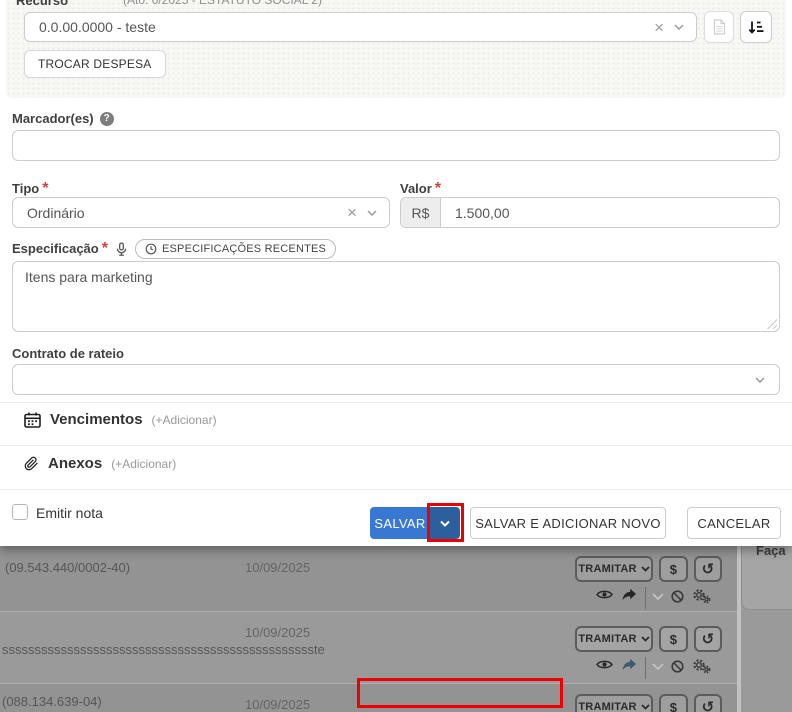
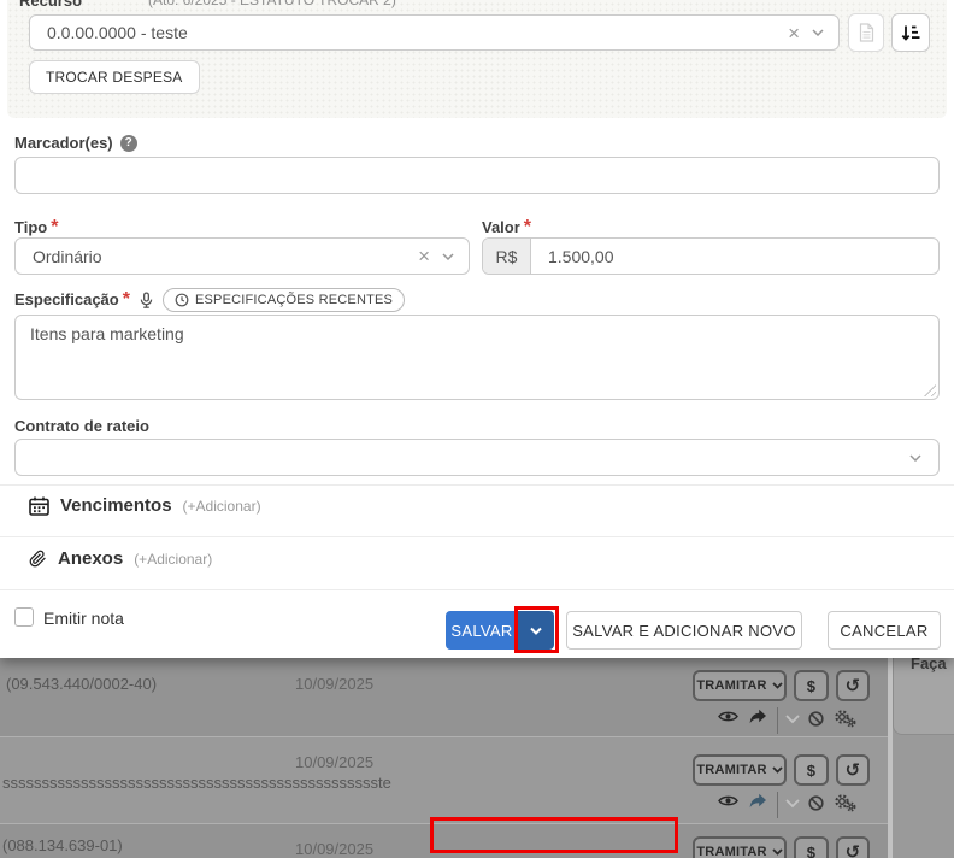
  Recurso
- (Ato: 6/2025 - ESTATUTO SOCIAL 2)
+ (Ato: 6/2025 - ESTATUTO TROCAR 2)
  0.0.00.0000 - teste
  ×
  TROCAR DESPESA
  Marcador(es)
  ?
  Tipo *
  Ordinário
  ×
  Valor *
  R$
  1.500,00
  Especificação *
  ESPECIFICAÇÕES RECENTES
  Itens para marketing
  Contrato de rateio
  Vencimentos
  (+Adicionar)
  Anexos
  (+Adicionar)
  Emitir nota
  SALVAR
  SALVAR E ADICIONAR NOVO
  CANCELAR
  (09.543.440/0002-40)
  10/09/2025
  TRAMITAR
  $
  ↺
  10/09/2025
  sssssssssssssssssssssssssssssssssssssssssssssssste
  TRAMITAR
  $
  ↺
- (088.134.639-04)
+ (088.134.639-01)
  10/09/2025
  TRAMITAR
  $
  ↺
  Faça
